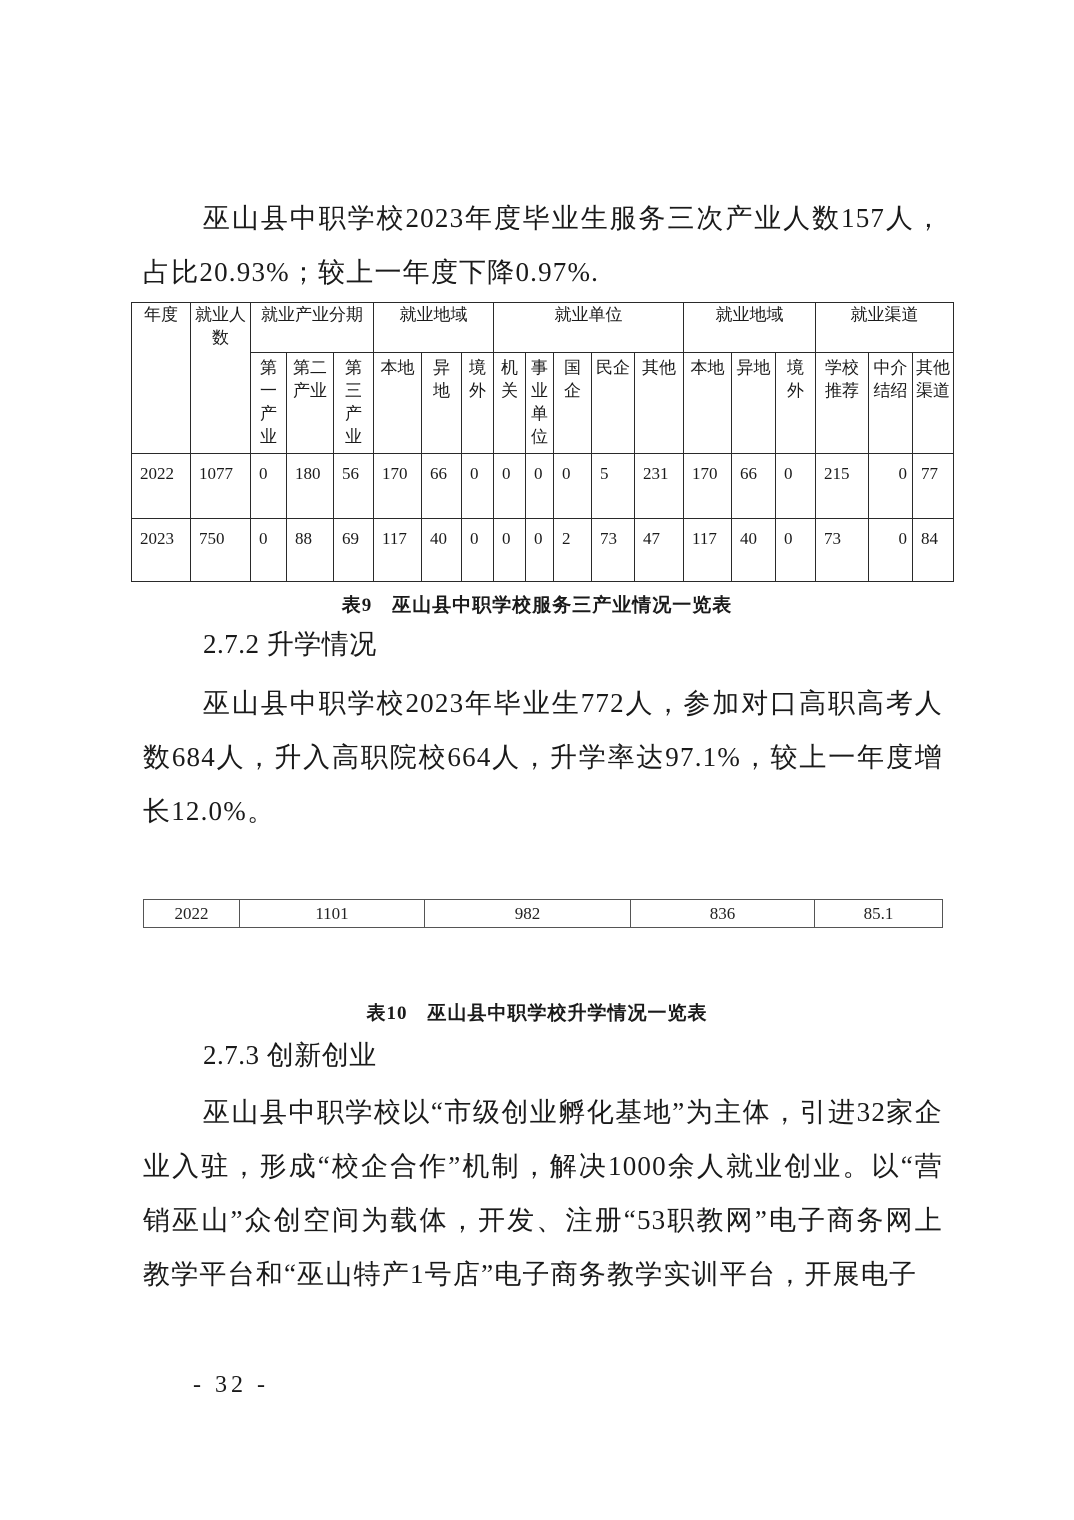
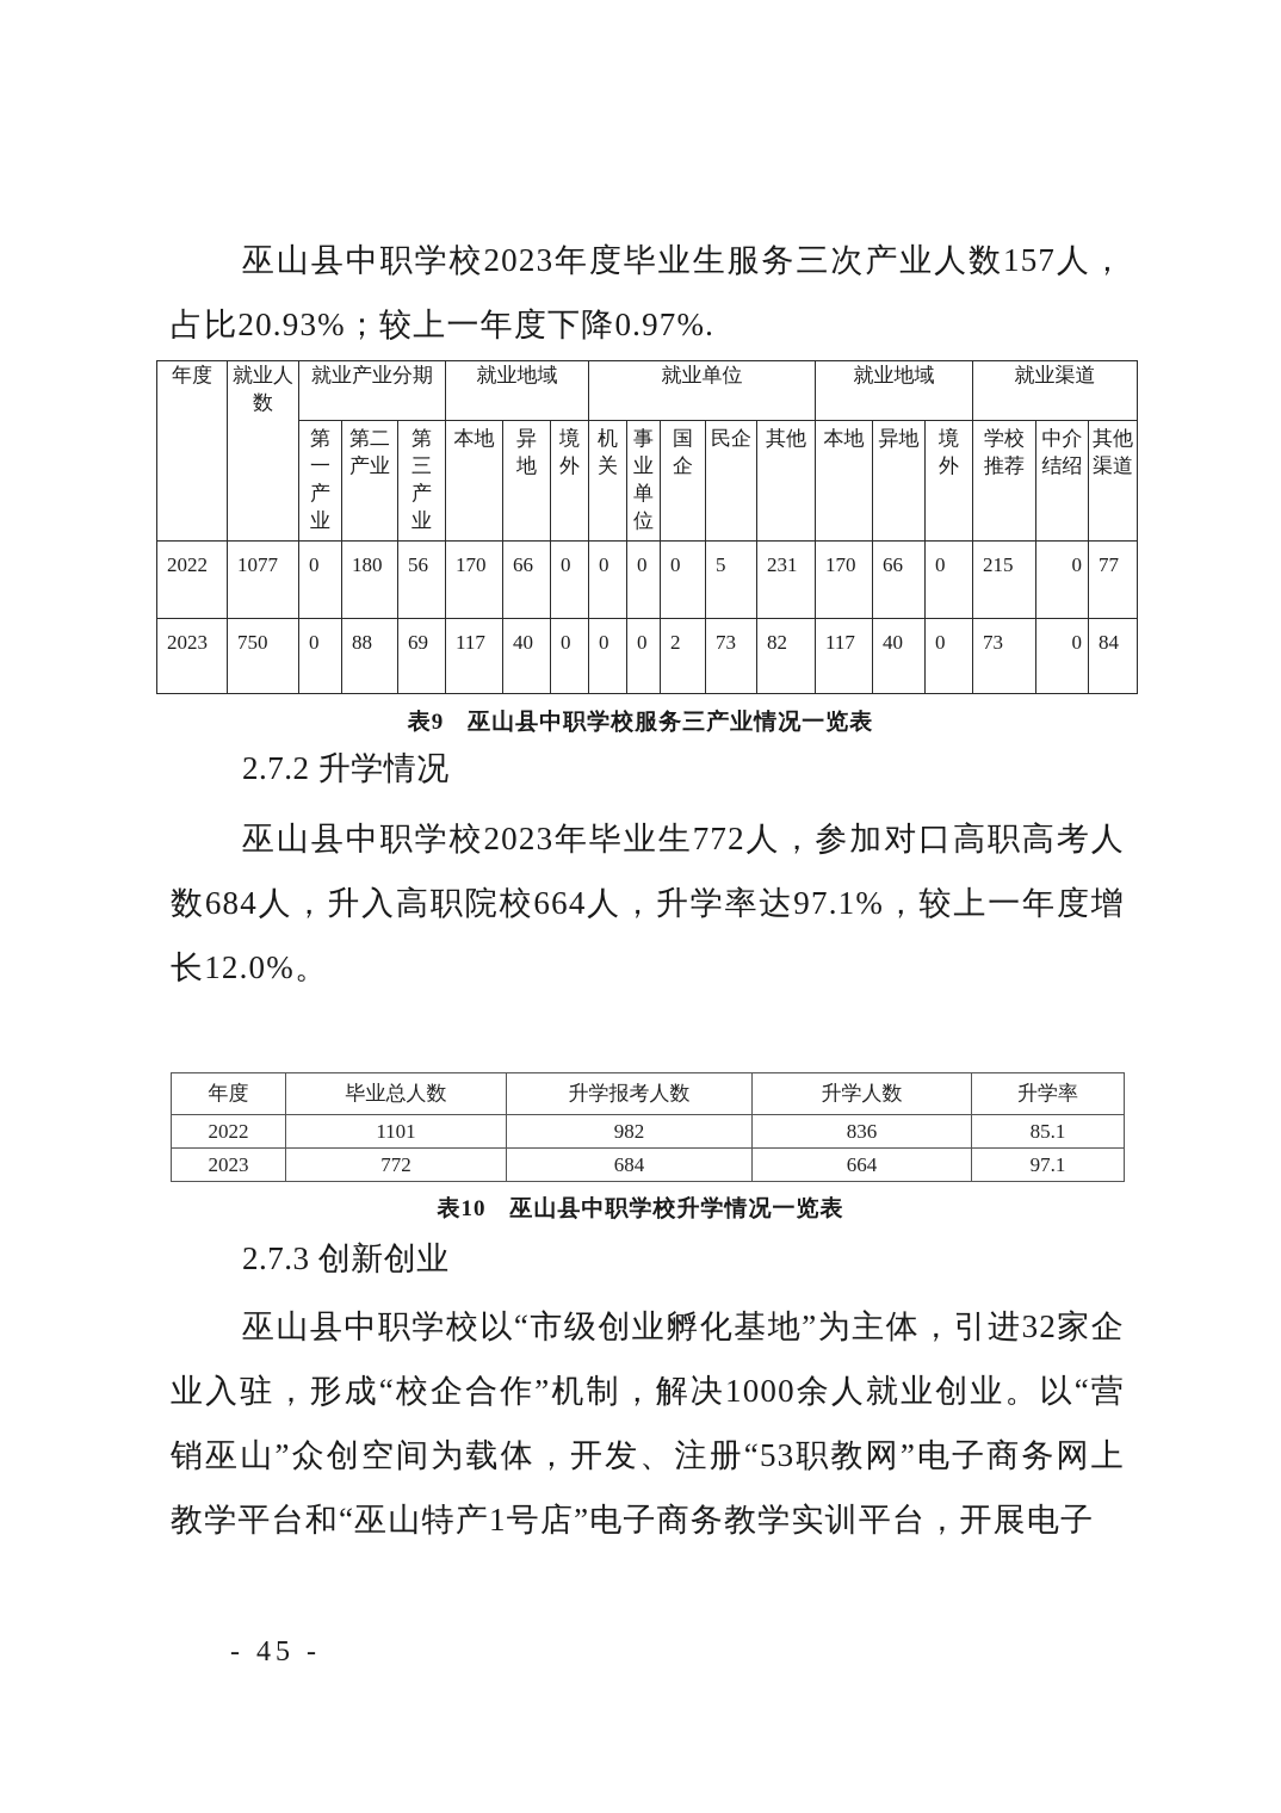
  巫山县中职学校2023年度毕业生服务三次产业人数157人，占比20.93%；较上一年度下降0.97%.
  年度	就业人数	就业产业分期	就业地域	就业单位	就业地域	就业渠道
  第一产业	第二产业	第三产业	本地	异地	境外	机关	事业单位	国企	民企	其他	本地	异地	境外	学校推荐	中介结绍	其他渠道
  2022	1077	0	180	56	170	66	0	0	0	0	5	231	170	66	0	215	0	77
- 2023	750	0	88	69	117	40	0	0	0	2	73	47	117	40	0	73	0	84
+ 2023	750	0	88	69	117	40	0	0	0	2	73	82	117	40	0	73	0	84
  表9 巫山县中职学校服务三产业情况一览表
  2.7.2 升学情况
  巫山县中职学校2023年毕业生772人，参加对口高职高考人数684人，升入高职院校664人，升学率达97.1%，较上一年度增长12.0%。
+ 年度	毕业总人数	升学报考人数	升学人数	升学率
  2022	1101	982	836	85.1
+ 2023	772	684	664	97.1
  表10 巫山县中职学校升学情况一览表
  2.7.3 创新创业
  巫山县中职学校以“市级创业孵化基地”为主体，引进32家企业入驻，形成“校企合作”机制，解决1000余人就业创业。以“营销巫山”众创空间为载体，开发、注册“53职教网”电子商务网上教学平台和“巫山特产1号店”电子商务教学实训平台，开展电子
- - 32 -
+ - 45 -
